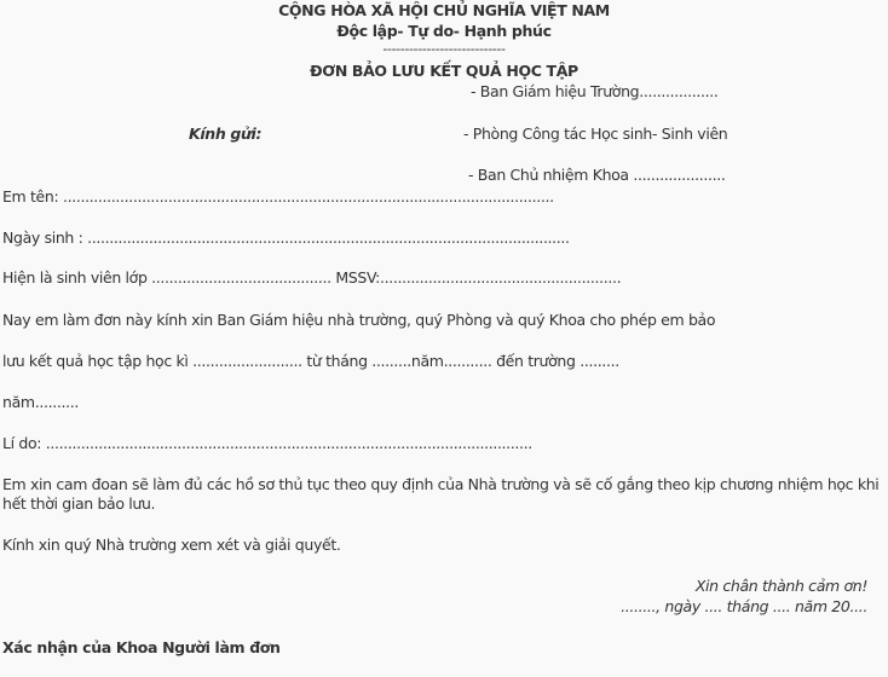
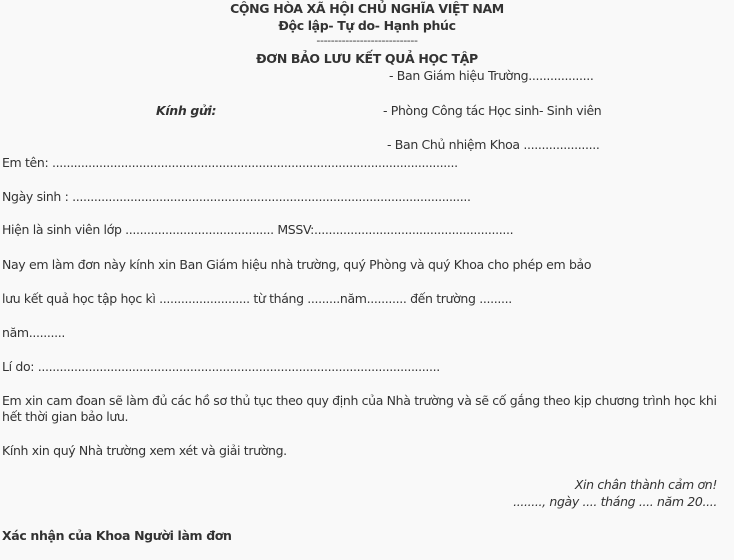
  CỘNG HÒA XÃ HỘI CHỦ NGHĨA VIỆT NAM
  Độc lập- Tự do- Hạnh phúc
  ----------------------------
  ĐƠN BẢO LƯU KẾT QUẢ HỌC TẬP
  - Ban Giám hiệu Trường..................
  Kính gửi:
  - Phòng Công tác Học sinh- Sinh viên
  - Ban Chủ nhiệm Khoa .....................
  Em tên: ................................................................................................................
  Ngày sinh : ..............................................................................................................
  Hiện là sinh viên lớp ......................................... MSSV:.......................................................
  Nay em làm đơn này kính xin Ban Giám hiệu nhà trường, quý Phòng và quý Khoa cho phép em bảo
  lưu kết quả học tập học kì ......................... từ tháng .........năm........... đến trường .........
  năm..........
  Lí do: ...............................................................................................................
- Em xin cam đoan sẽ làm đủ các hồ sơ thủ tục theo quy định của Nhà trường và sẽ cố gắng theo kịp chương nhiệm học khi hết thời gian bảo lưu.
+ Em xin cam đoan sẽ làm đủ các hồ sơ thủ tục theo quy định của Nhà trường và sẽ cố gắng theo kịp chương trình học khi hết thời gian bảo lưu.
- Kính xin quý Nhà trường xem xét và giải quyết.
+ Kính xin quý Nhà trường xem xét và giải trường.
  Xin chân thành cảm ơn!
  ........, ngày .... tháng .... năm 20....
  Xác nhận của Khoa Người làm đơn
